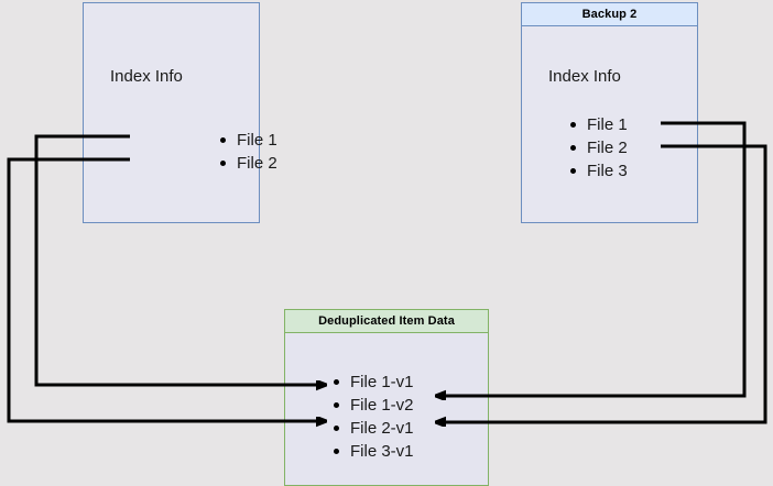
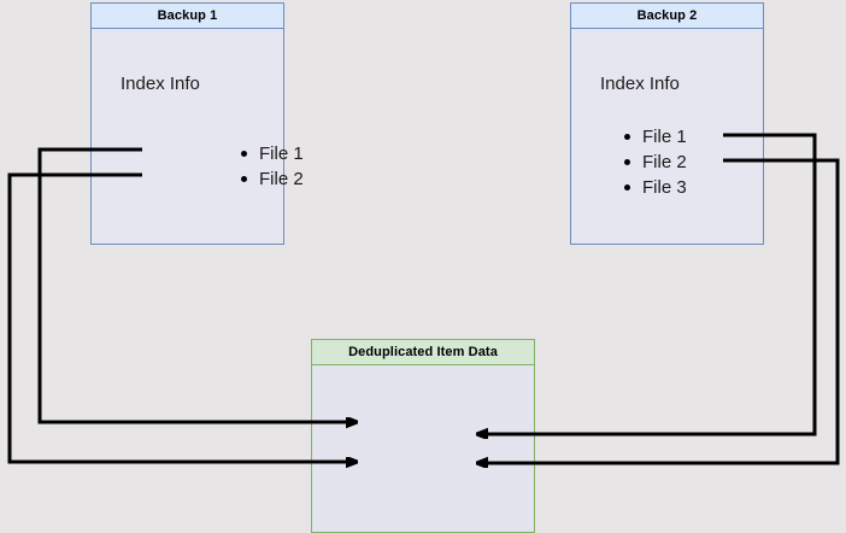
+ Backup 1
  Index Info
  File 1
  File 2
  Backup 2
  Index Info
  File 1
  File 2
  File 3
  Deduplicated Item Data
- File 1-v1
- File 1-v2
- File 2-v1
- File 3-v1
